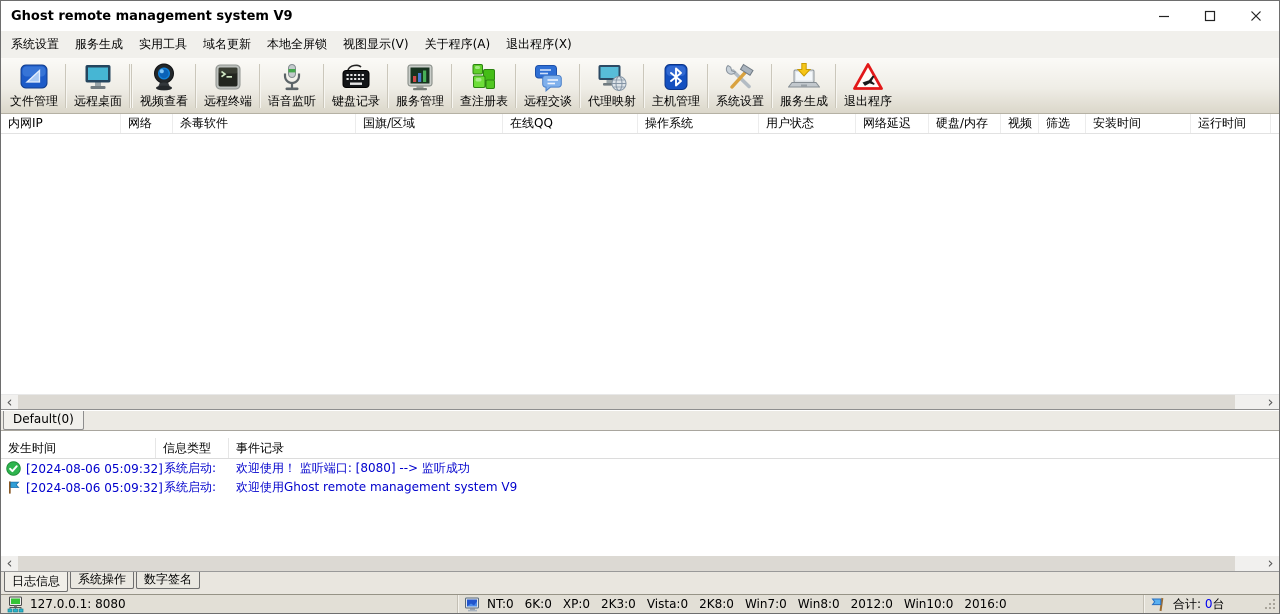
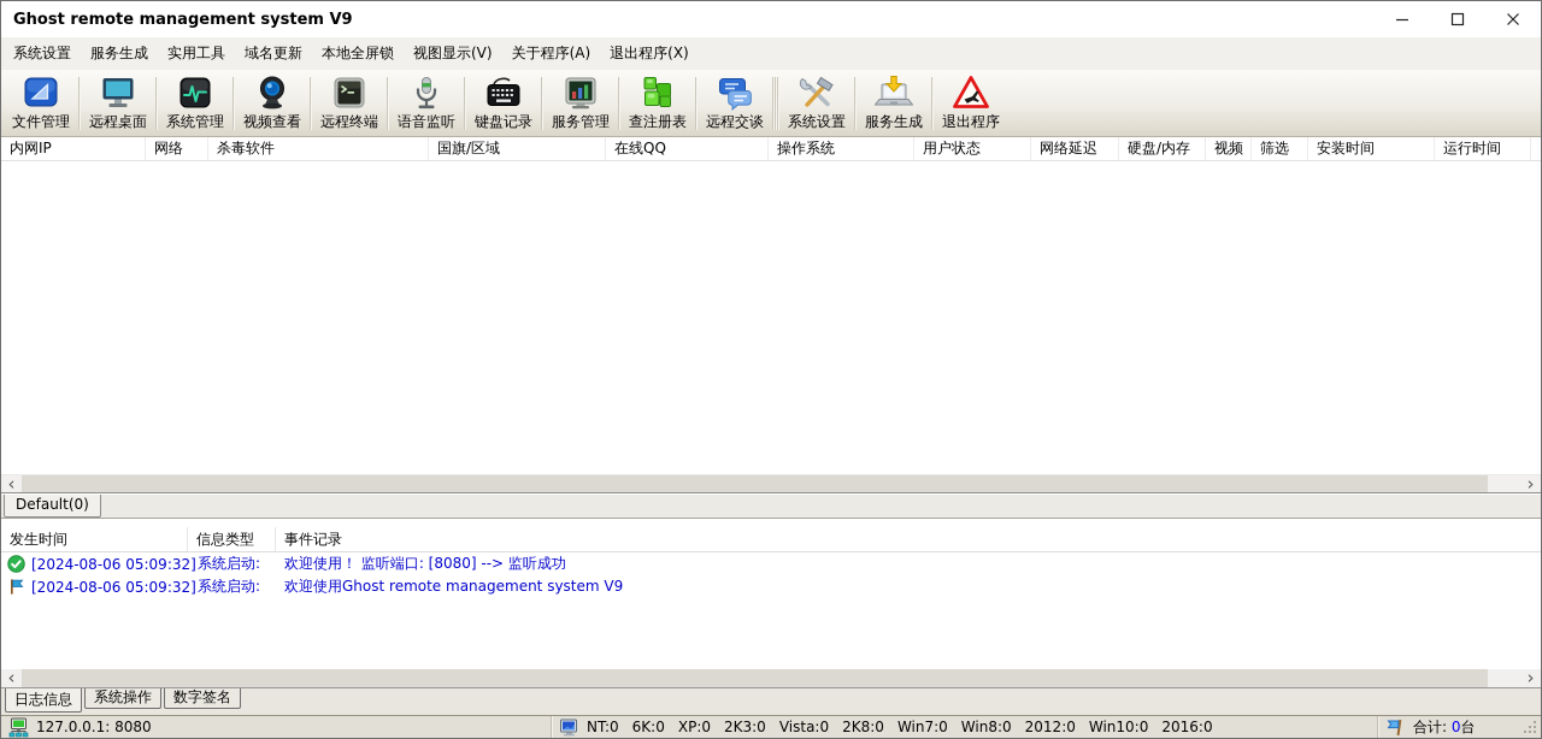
  Ghost remote management system V9
  系统设置
  服务生成
  实用工具
  域名更新
  本地全屏锁
  视图显示(V)
  关于程序(A)
  退出程序(X)
  文件管理
  远程桌面
+ 系统管理
  视频查看
  远程终端
  语音监听
  键盘记录
  服务管理
  查注册表
  远程交谈
- 代理映射
- 主机管理
  系统设置
  服务生成
  退出程序
  内网IP
  网络
  杀毒软件
  国旗/区域
  在线QQ
  操作系统
  用户状态
  网络延迟
  硬盘/内存
  视频
  筛选
  安装时间
  运行时间
  ‹
  ›
  Default(0)
  发生时间
  信息类型
  事件记录
  [2024-08-06 05:09:32]
  系统启动:
  欢迎使用！ 监听端口: [8080] --> 监听成功
  [2024-08-06 05:09:32]
  系统启动:
  欢迎使用Ghost remote management system V9
  ‹
  ›
  日志信息
  系统操作
  数字签名
  127.0.0.1: 8080
  NT:0 6K:0 XP:0 2K3:0 Vista:0 2K8:0 Win7:0 Win8:0 2012:0 Win10:0 2016:0
  合计:
  0
  台
